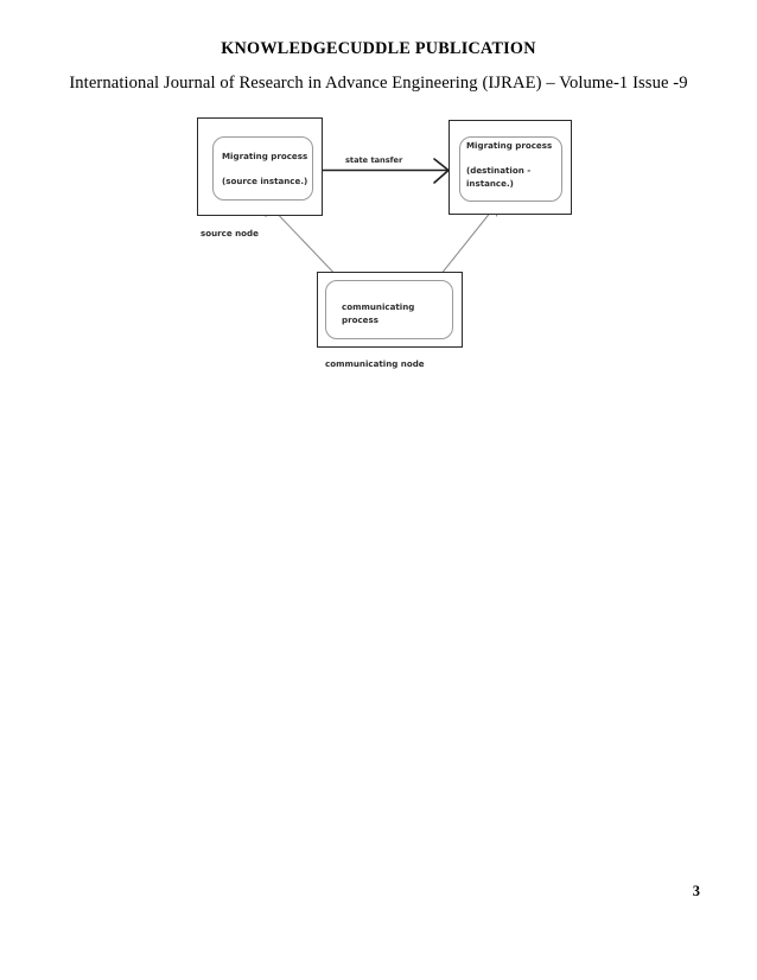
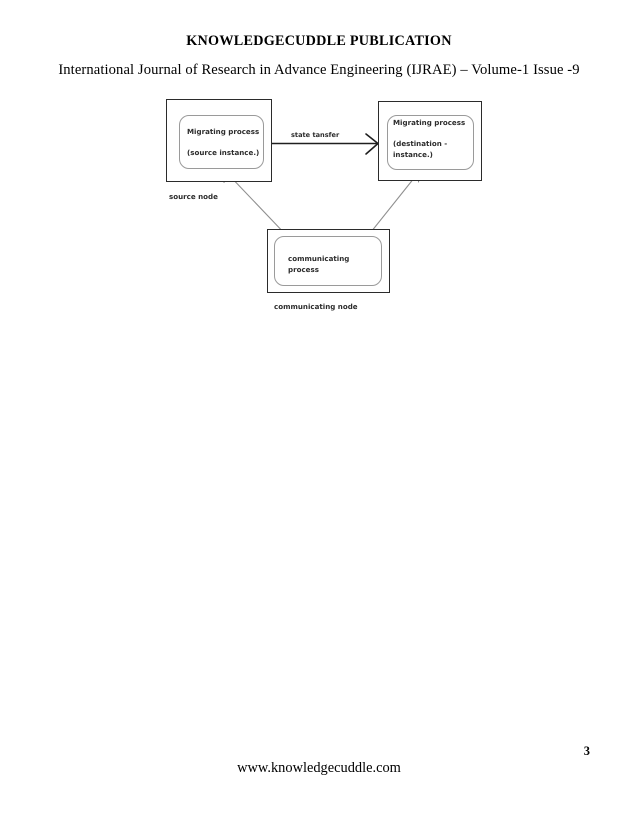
  KNOWLEDGECUDDLE PUBLICATION
  International Journal of Research in Advance Engineering (IJRAE) – Volume-1 Issue -9
  Migrating process
  (source instance.)
  source node
  Migrating process
  (destination -
  instance.)
  state tansfer
  communicating process
  communicating node
  3
+ www.knowledgecuddle.com
